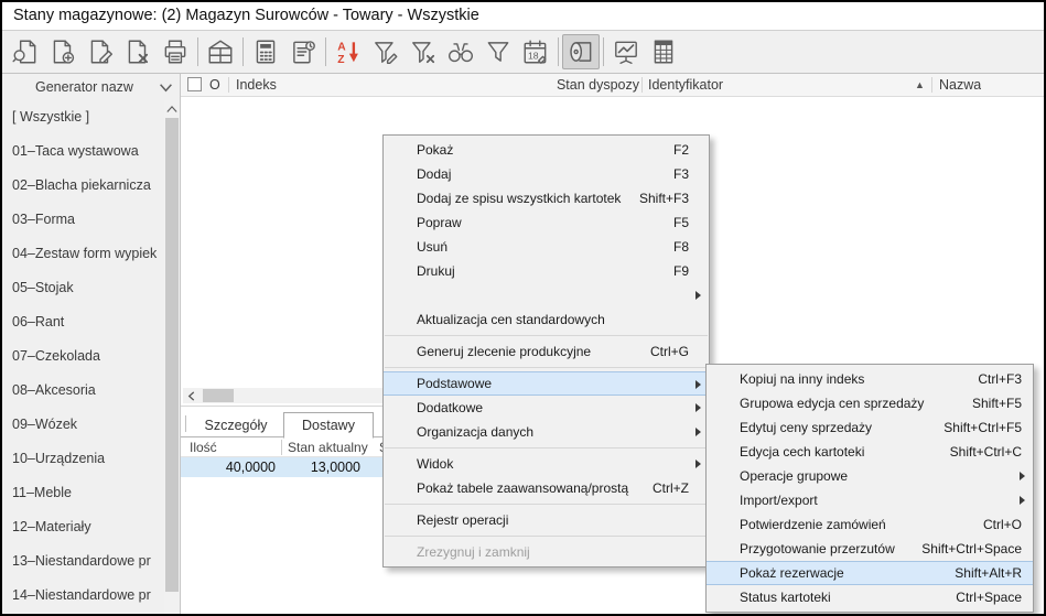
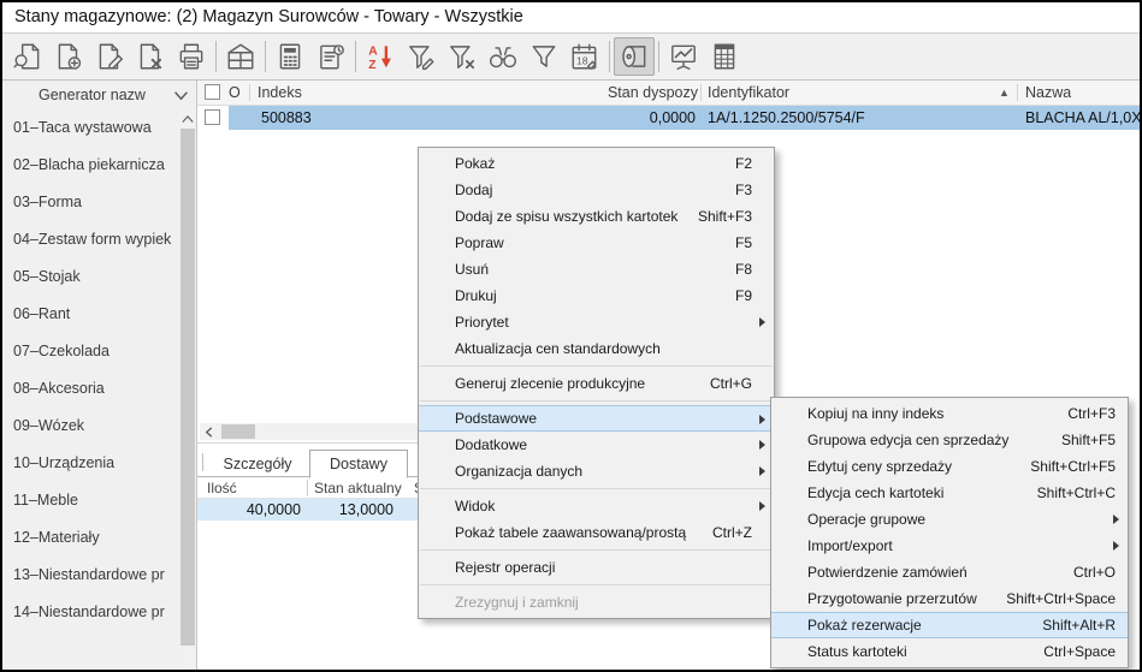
  Stany magazynowe: (2) Magazyn Surowców - Towary - Wszystkie
  A
  Z
  18
  Generator nazw
- [ Wszystkie ]
  01–Taca wystawowa
  02–Blacha piekarnicza
  03–Forma
  04–Zestaw form wypiek
  05–Stojak
  06–Rant
  07–Czekolada
  08–Akcesoria
  09–Wózek
  10–Urządzenia
  11–Meble
  12–Materiały
  13–Niestandardowe pr
  14–Niestandardowe pr
  O
  Indeks
  Stan dyspozy
  Identyfikator
  ▲
  Nazwa
+ 500883
+ 0,0000
+ 1A/1.1250.2500/5754/F
+ BLACHA AL/1,0X
  Szczegóły
  Dostawy
  Ilość
  Stan aktualny
  40,0000
  13,0000
  Pokaż
  F2
  Dodaj
  F3
  Dodaj ze spisu wszystkich kartotek
  Shift+F3
  Popraw
  F5
  Usuń
  F8
  Drukuj
  F9
+ Priorytet
  Aktualizacja cen standardowych
  Generuj zlecenie produkcyjne
  Ctrl+G
  Podstawowe
  Dodatkowe
  Organizacja danych
  Widok
  Pokaż tabele zaawansowaną/prostą
  Ctrl+Z
  Rejestr operacji
  Zrezygnuj i zamknij
  Kopiuj na inny indeks
  Ctrl+F3
  Grupowa edycja cen sprzedaży
  Shift+F5
  Edytuj ceny sprzedaży
  Shift+Ctrl+F5
  Edycja cech kartoteki
  Shift+Ctrl+C
  Operacje grupowe
  Import/export
  Potwierdzenie zamówień
  Ctrl+O
  Przygotowanie przerzutów
  Shift+Ctrl+Space
  Pokaż rezerwacje
  Shift+Alt+R
  Status kartoteki
  Ctrl+Space
